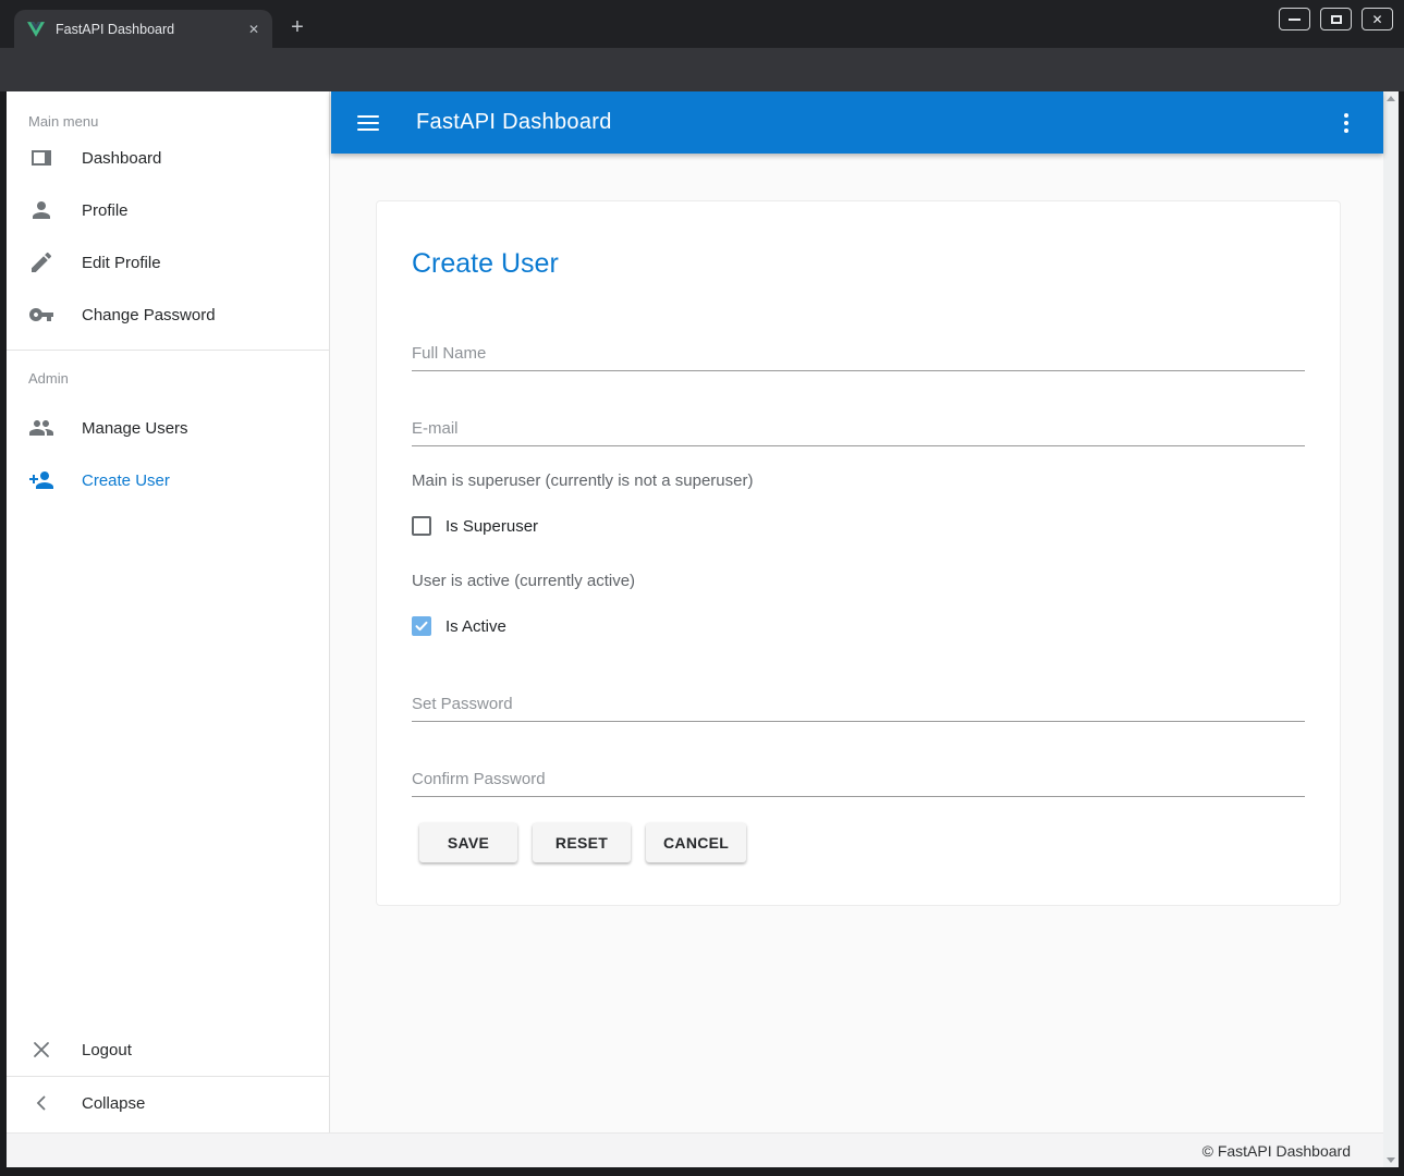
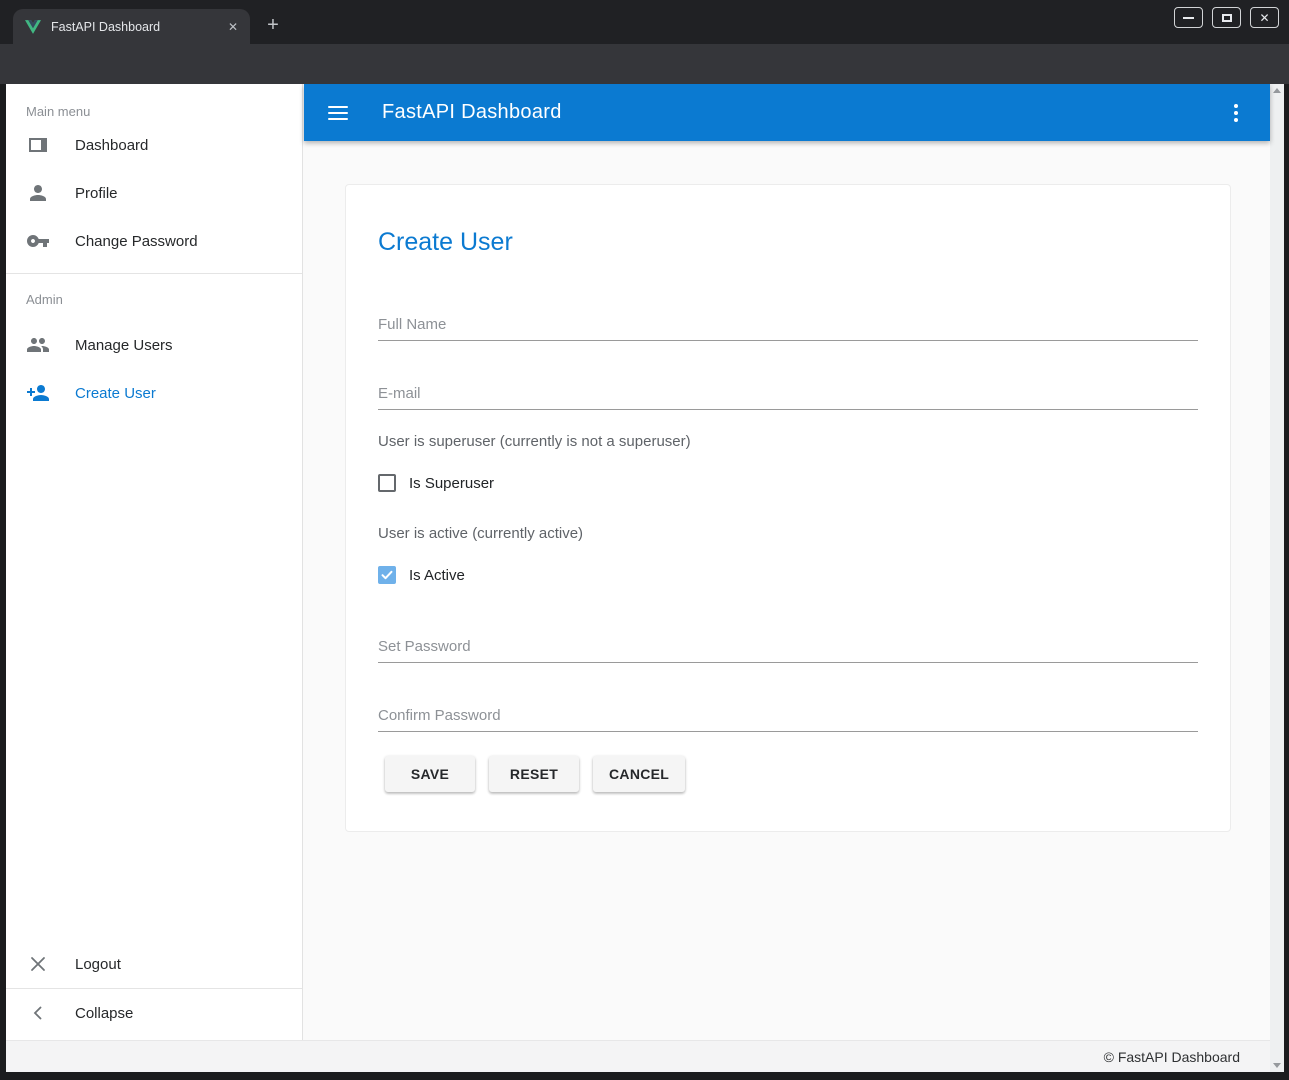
  FastAPI Dashboard
  ✕
  +
  ✕
  Main menu
  Dashboard
  Profile
- Edit Profile
  Change Password
  Admin
  Manage Users
  Create User
  Logout
  Collapse
  FastAPI Dashboard
  Create User
  Full Name
  E-mail
- Main is superuser (currently is not a superuser)
+ User is superuser (currently is not a superuser)
  Is Superuser
  User is active (currently active)
  Is Active
  Set Password
  Confirm Password
  SAVE
  RESET
  CANCEL
  © FastAPI Dashboard
